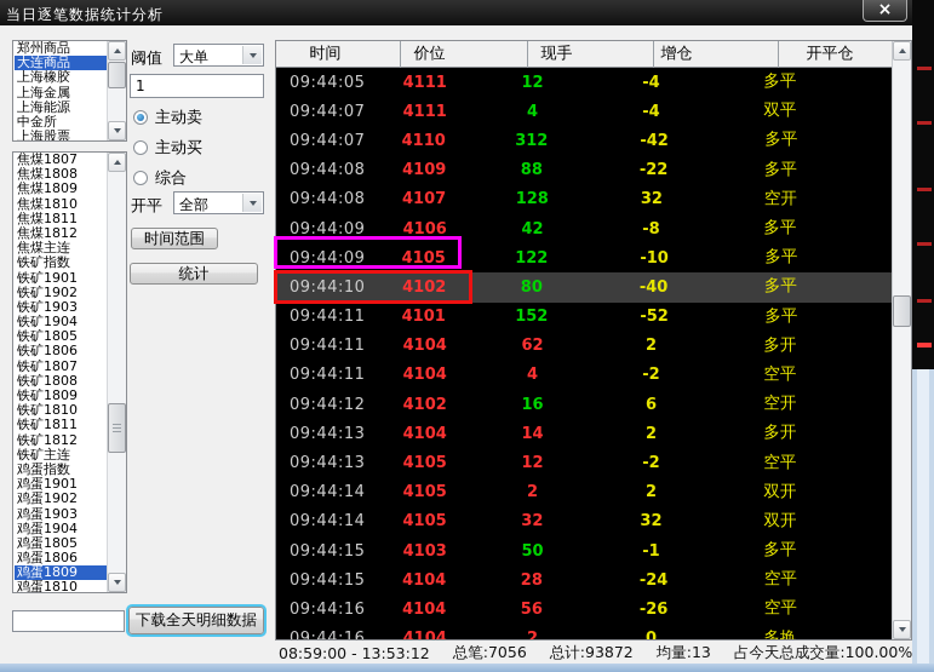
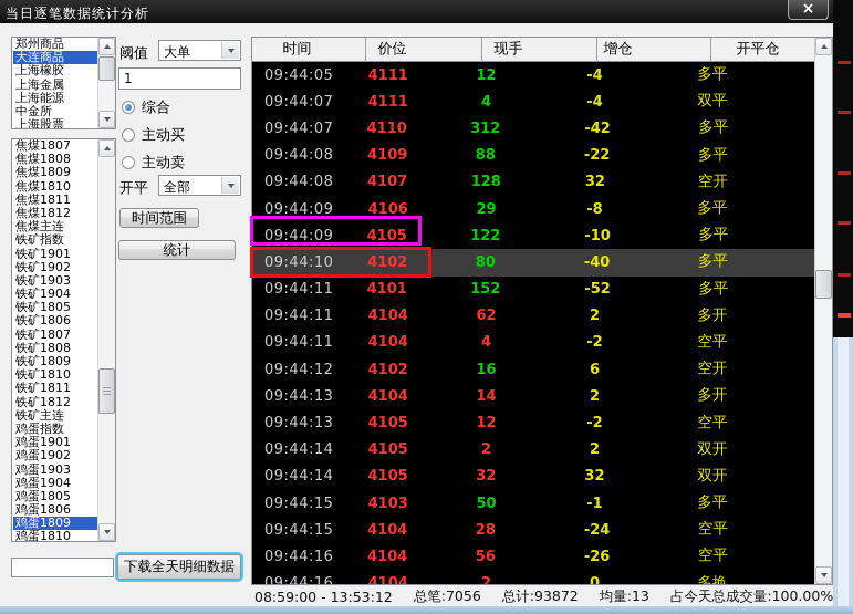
  当日逐笔数据统计分析
  ×
  郑州商品
  大连商品
  上海橡胶
  上海金属
  上海能源
  中金所
  上海股票
  焦煤1807
  焦煤1808
  焦煤1809
  焦煤1810
  焦煤1811
  焦煤1812
  焦煤主连
  铁矿指数
  铁矿1901
  铁矿1902
  铁矿1903
  铁矿1904
  铁矿1805
  铁矿1806
  铁矿1807
  铁矿1808
  铁矿1809
  铁矿1810
  铁矿1811
  铁矿1812
  铁矿主连
  鸡蛋指数
  鸡蛋1901
  鸡蛋1902
  鸡蛋1903
  鸡蛋1904
  鸡蛋1805
  鸡蛋1806
  鸡蛋1809
  鸡蛋1810
  阈值
  大单
  1
- 主动卖
+ 综合
  主动买
- 综合
+ 主动卖
  开平
  全部
  时间范围
  统计
  下载全天明细数据
  时间
  价位
  现手
  增仓
  开平仓
  09:44:05
  4111
  12
  -4
  多平
  09:44:07
  4111
  4
  -4
  双平
  09:44:07
  4110
  312
  -42
  多平
  09:44:08
  4109
  88
  -22
  多平
  09:44:08
  4107
  128
  32
  空开
  09:44:09
  4106
- 42
+ 29
  -8
  多平
  09:44:09
  4105
  122
  -10
  多平
  09:44:10
  4102
  80
  -40
  多平
  09:44:11
  4101
  152
  -52
  多平
  09:44:11
  4104
  62
  2
  多开
  09:44:11
  4104
  4
  -2
  空平
  09:44:12
  4102
  16
  6
  空开
  09:44:13
  4104
  14
  2
  多开
  09:44:13
  4105
  12
  -2
  空平
  09:44:14
  4105
  2
  2
  双开
  09:44:14
  4105
  32
  32
  双开
  09:44:15
  4103
  50
  -1
  多平
  09:44:15
  4104
  28
  -24
  空平
  09:44:16
  4104
  56
  -26
  空平
  09:44:16
  4104
  2
  0
  多换
  08:59:00 - 13:53:12
  总笔:7056
  总计:93872
  均量:13
  占今天总成交量:100.00%
